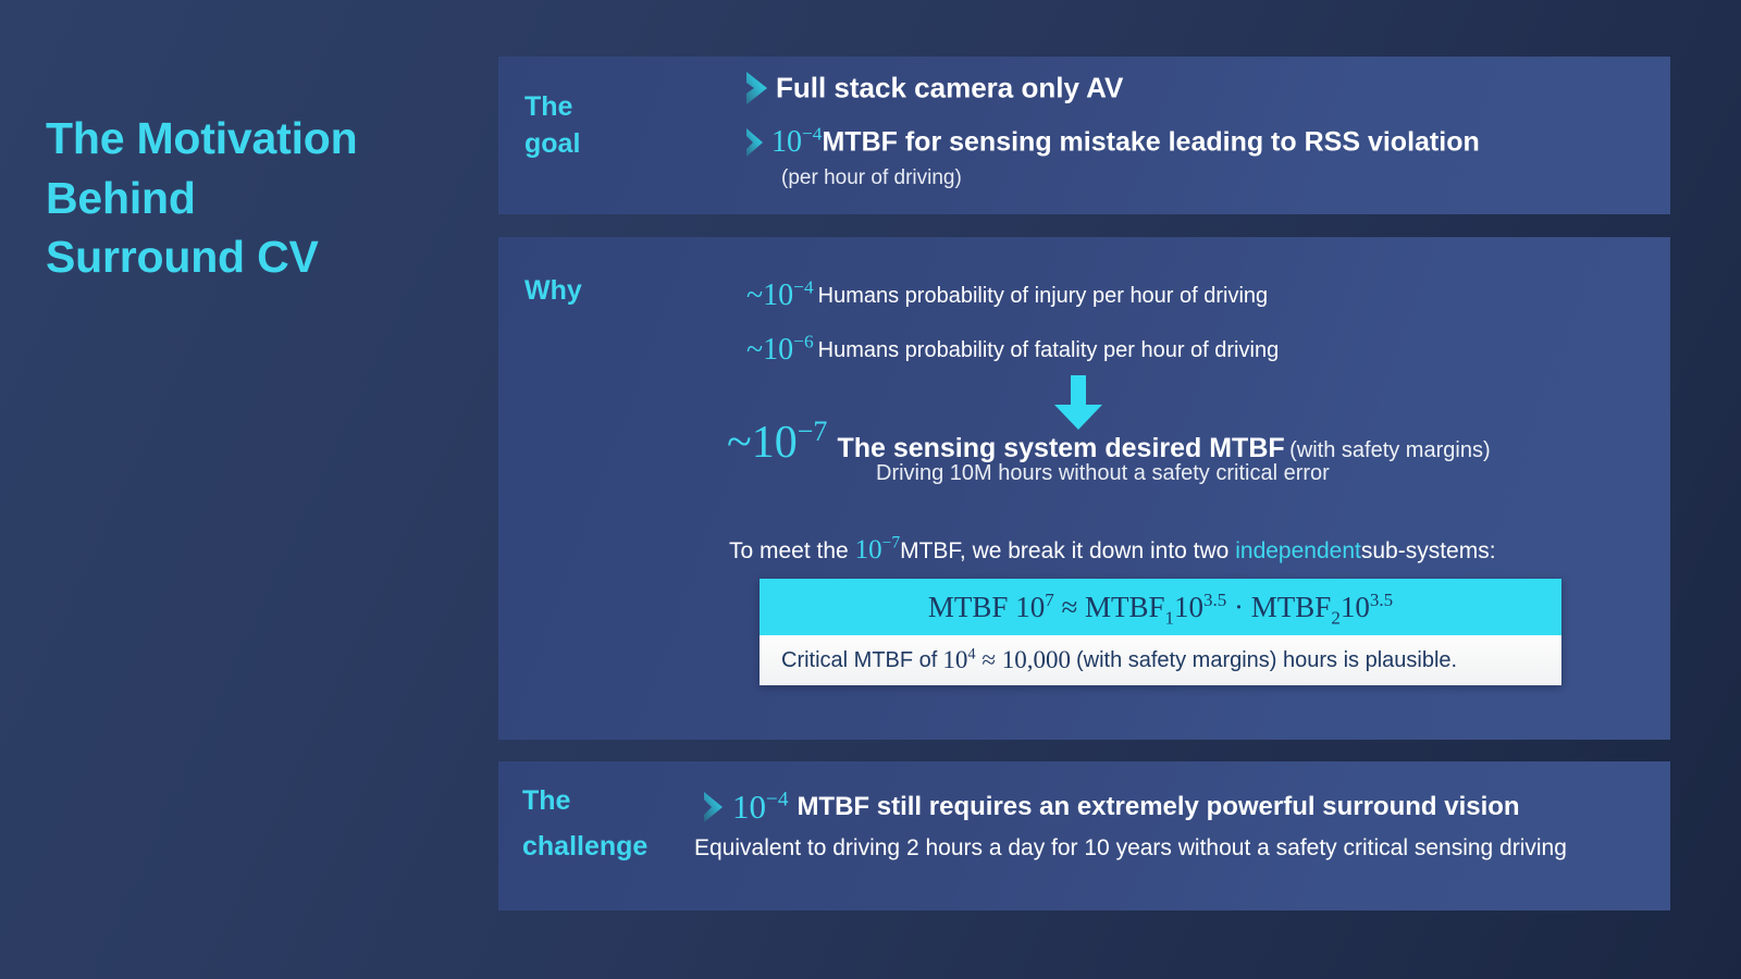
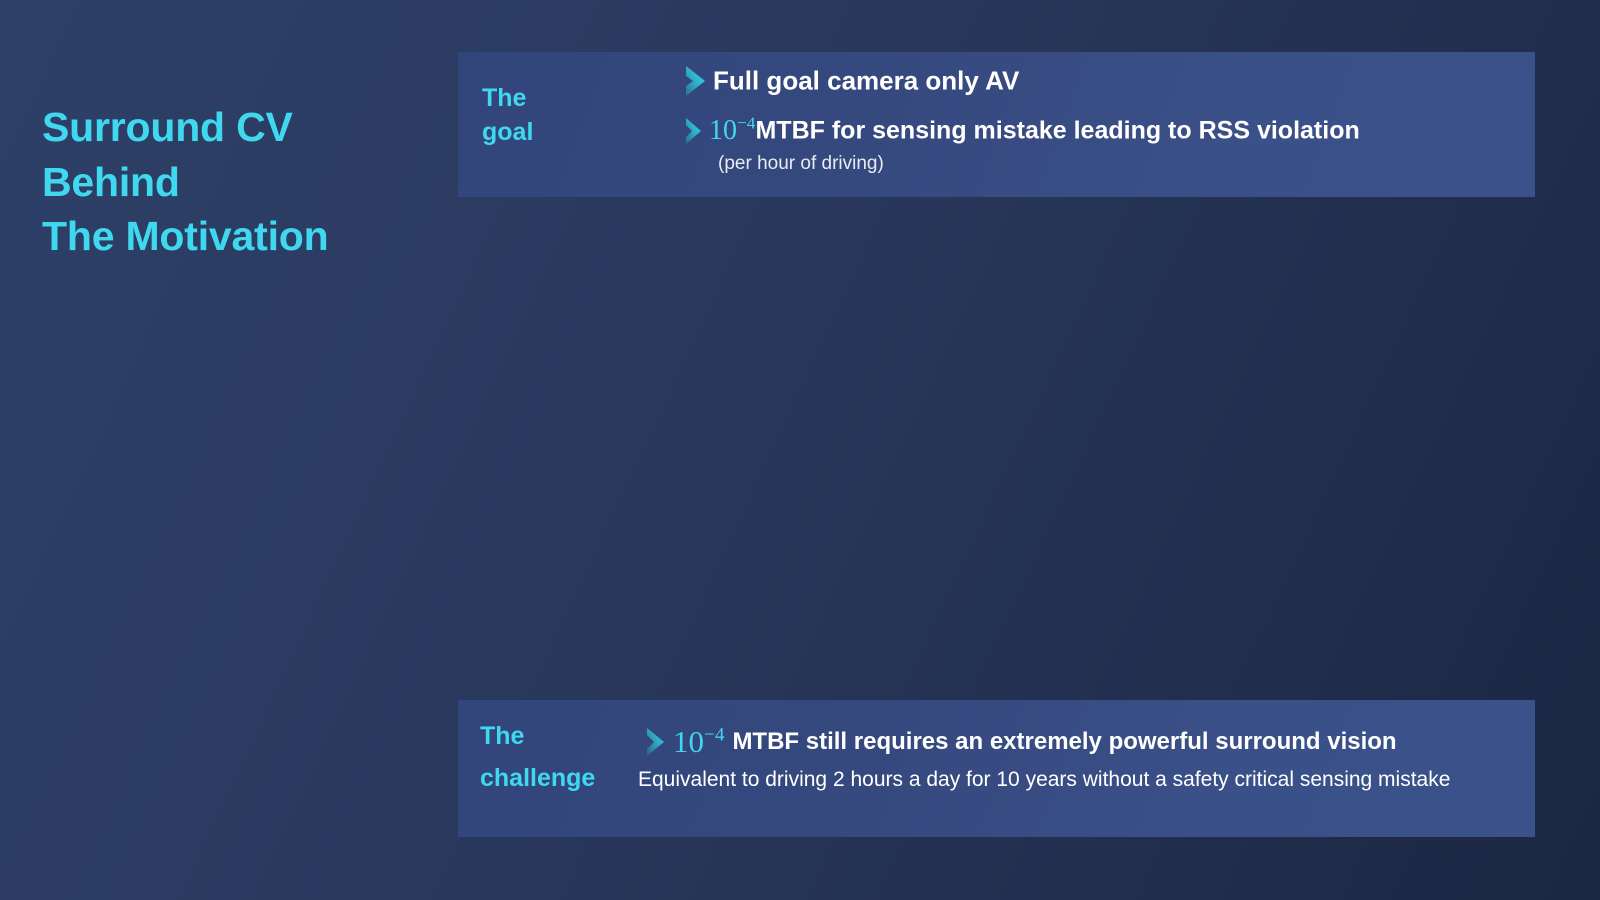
- The Motivation
+ Surround CV
  Behind
- Surround CV
+ The Motivation
  The
  goal
- Full stack camera only AV
+ Full goal camera only AV
  10−4MTBF for sensing mistake leading to RSS violation
  (per hour of driving)
- Why
- ~10−4 Humans probability of injury per hour of driving
- ~10−6 Humans probability of fatality per hour of driving
- ~10−7The sensing system desired MTBF (with safety margins)
- Driving 10M hours without a safety critical error
- To meet the 10−7MTBF, we break it down into two independentsub-systems:
- MTBF 107 ≈ MTBF1103.5 · MTBF2103.5
- Critical MTBF of
- 104 ≈ 10,000
- (with safety margins) hours is plausible.
  The
  challenge
  10−4 MTBF still requires an extremely powerful surround vision
- Equivalent to driving 2 hours a day for 10 years without a safety critical sensing driving
+ Equivalent to driving 2 hours a day for 10 years without a safety critical sensing mistake
